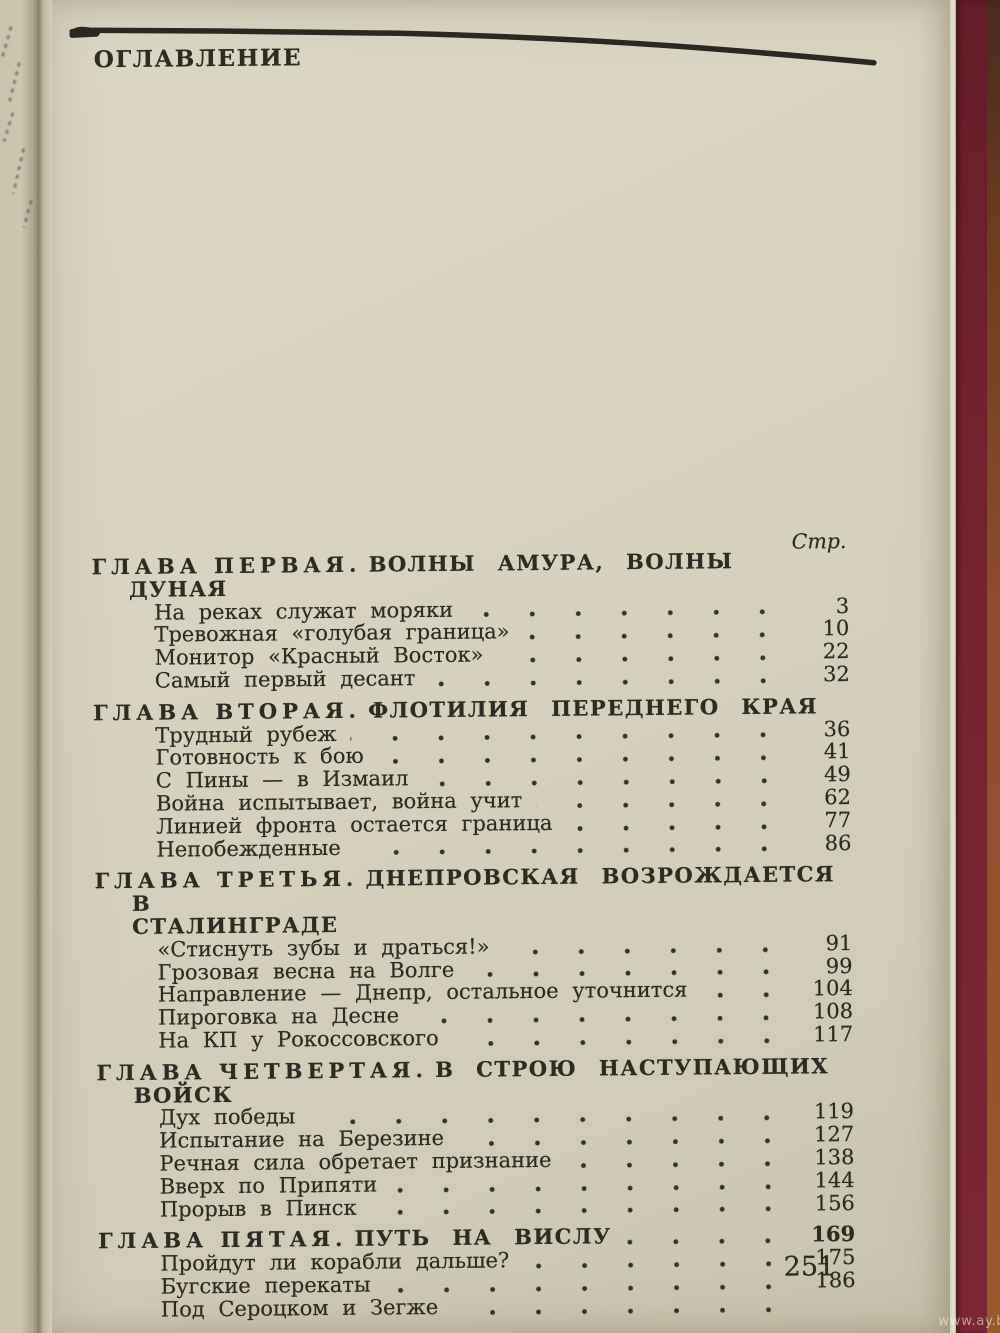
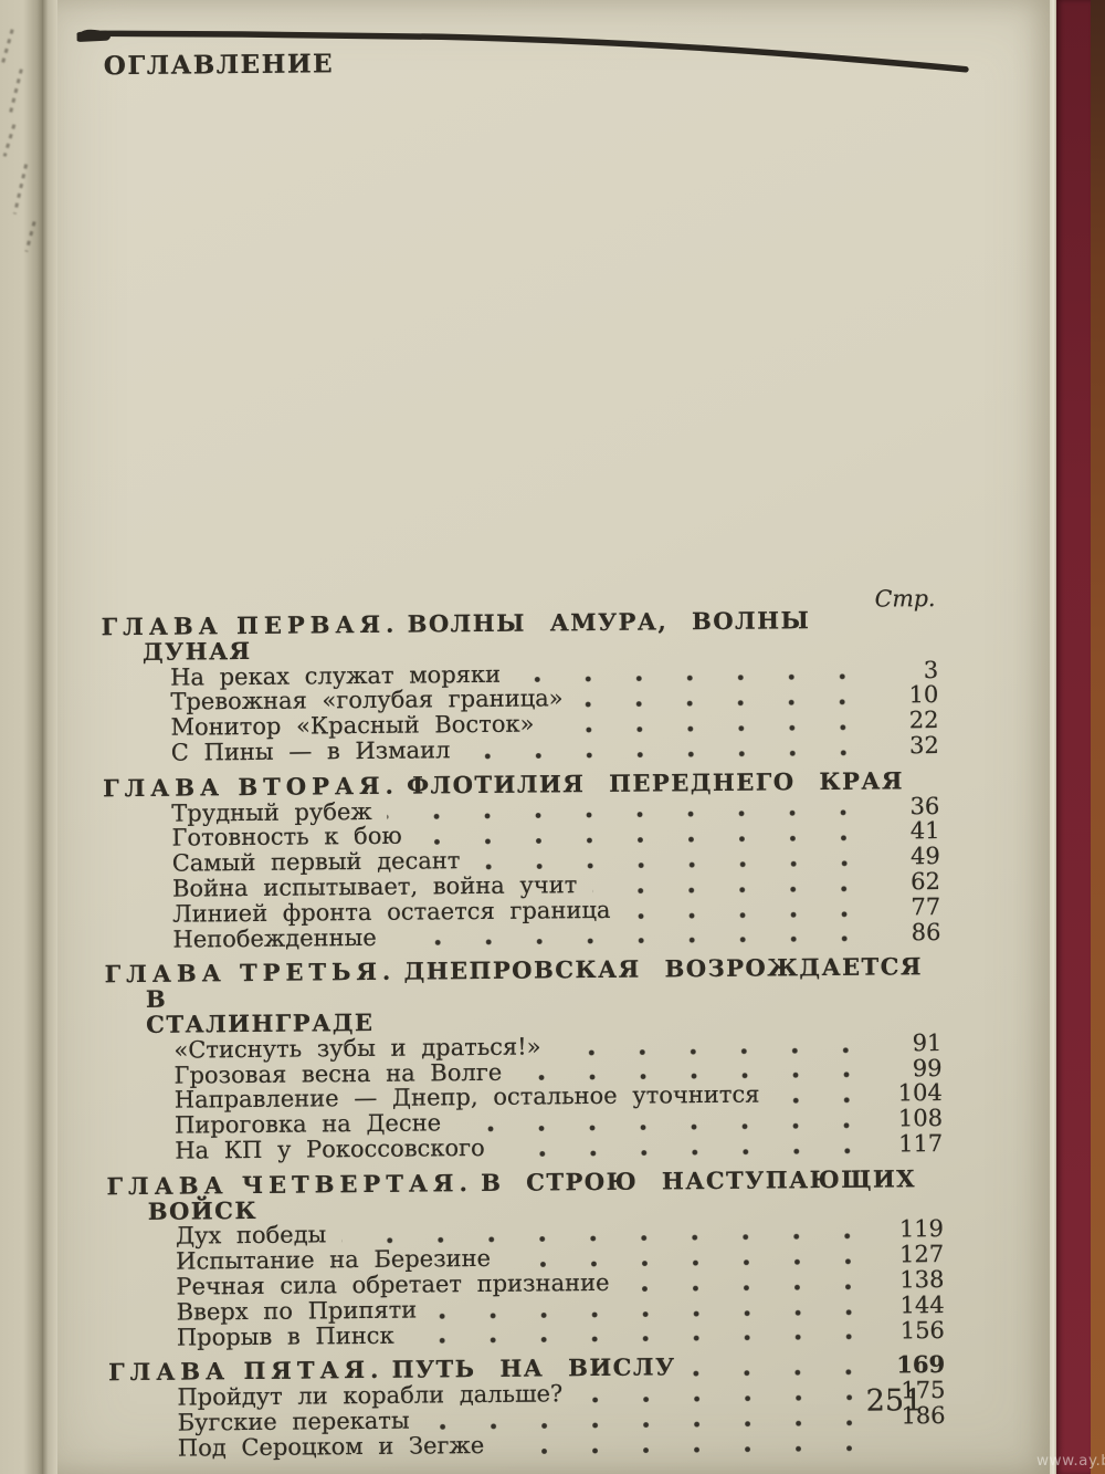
  ОГЛАВЛЕНИЕ
  Стр.
  ГЛАВА ПЕРВАЯ. ВОЛНЫ АМУРА, ВОЛНЫ ДУНАЯ
  На реках служат моряки
  3
  Тревожная «голубая граница»
  10
  Монитор «Красный Восток»
  22
- Самый первый десант
+ С Пины — в Измаил
  32
  ГЛАВА ВТОРАЯ. ФЛОТИЛИЯ ПЕРЕДНЕГО КРАЯ
  Трудный рубеж
  36
  Готовность к бою
  41
- С Пины — в Измаил
+ Самый первый десант
  49
  Война испытывает, война учит
  62
  Линией фронта остается граница
  77
  Непобежденные
  86
  ГЛАВА ТРЕТЬЯ. ДНЕПРОВСКАЯ ВОЗРОЖДАЕТСЯ В
  СТАЛИНГРАДЕ
  «Стиснуть зубы и драться!»
  91
  Грозовая весна на Волге
  99
  Направление — Днепр, остальное уточнится
  104
  Пироговка на Десне
  108
  На КП у Рокоссовского
  117
  ГЛАВА ЧЕТВЕРТАЯ. В СТРОЮ НАСТУПАЮЩИХ
  ВОЙСК
  Дух победы
  119
  Испытание на Березине
  127
  Речная сила обретает признание
  138
  Вверх по Припяти
  144
  Прорыв в Пинск
  156
  ГЛАВА ПЯТАЯ. ПУТЬ НА ВИСЛУ
  169
  Пройдут ли корабли дальше?
  175
  Бугские перекаты
  186
  Под Сероцком и Зегже
  251
  www.ay.
